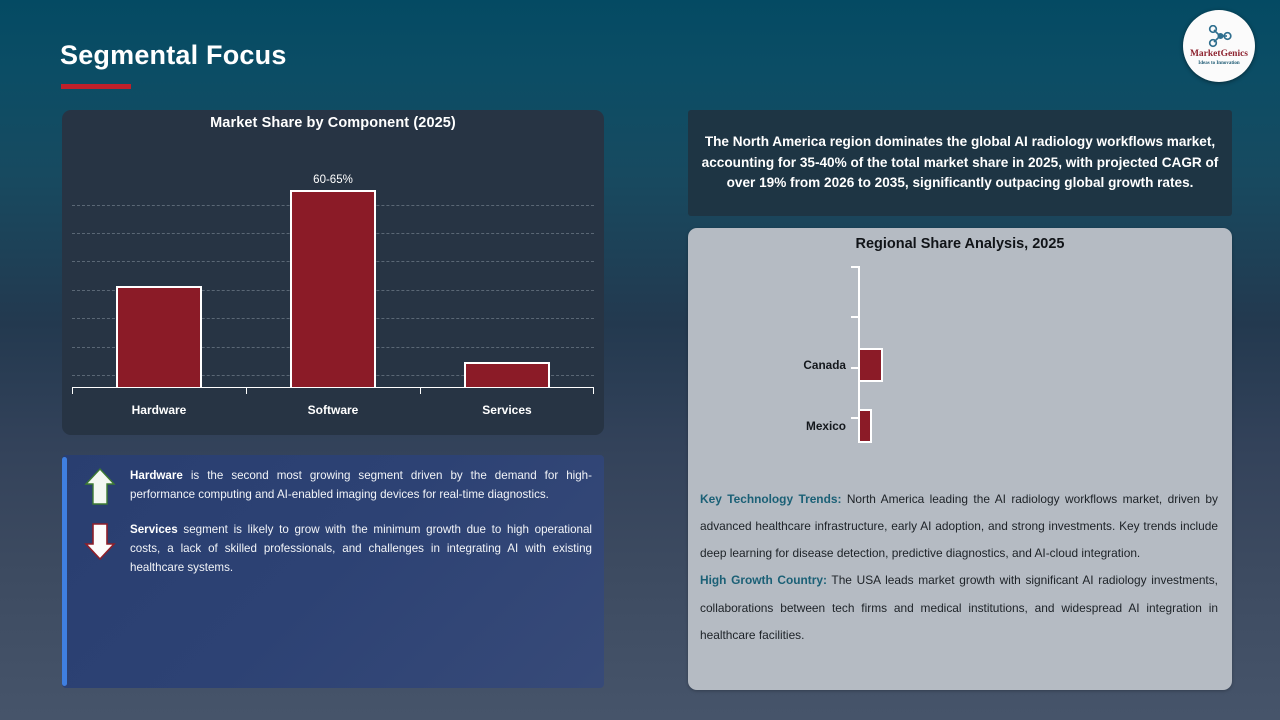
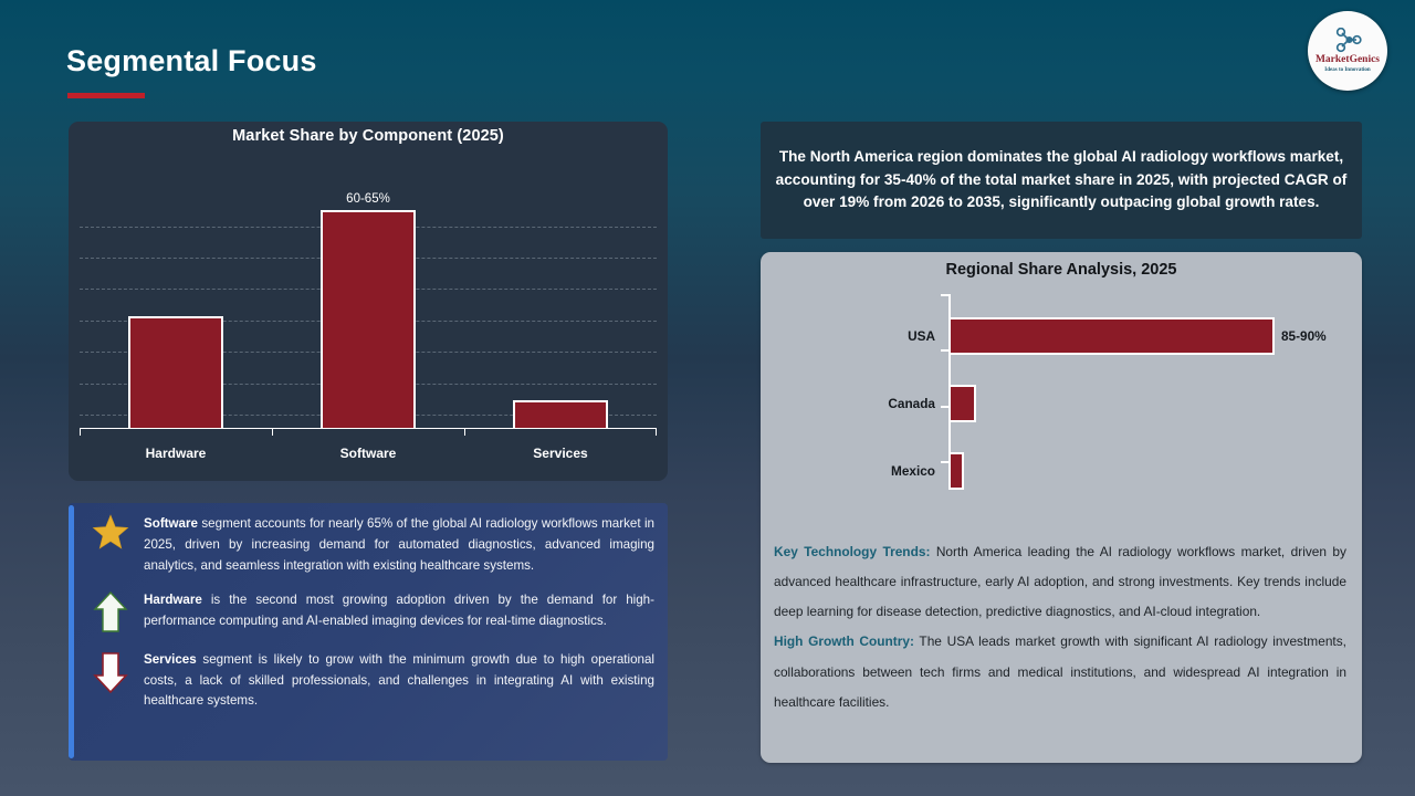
  Segmental Focus
  MarketGenics
  Market Share by Component (2025)
  60-65%
  Hardware
  Software
  Services
+ Software segment accounts for nearly 65% of the global AI radiology workflows market in 2025, driven by increasing demand for automated diagnostics, advanced imaging analytics, and seamless integration with existing healthcare systems.
- Hardware is the second most growing segment driven by the demand for high-performance computing and AI-enabled imaging devices for real-time diagnostics.
+ Hardware is the second most growing adoption driven by the demand for high-performance computing and AI-enabled imaging devices for real-time diagnostics.
  Services segment is likely to grow with the minimum growth due to high operational costs, a lack of skilled professionals, and challenges in integrating AI with existing healthcare systems.
  The North America region dominates the global AI radiology workflows market, accounting for 35-40% of the total market share in 2025, with projected CAGR of over 19% from 2026 to 2035, significantly outpacing global growth rates.
  Regional Share Analysis, 2025
+ USA
+ 85-90%
  Canada
  Mexico
  Key Technology Trends: North America leading the AI radiology workflows market, driven by advanced healthcare infrastructure, early AI adoption, and strong investments. Key trends include deep learning for disease detection, predictive diagnostics, and AI-cloud integration.
  High Growth Country: The USA leads market growth with significant AI radiology investments, collaborations between tech firms and medical institutions, and widespread AI integration in healthcare facilities.
